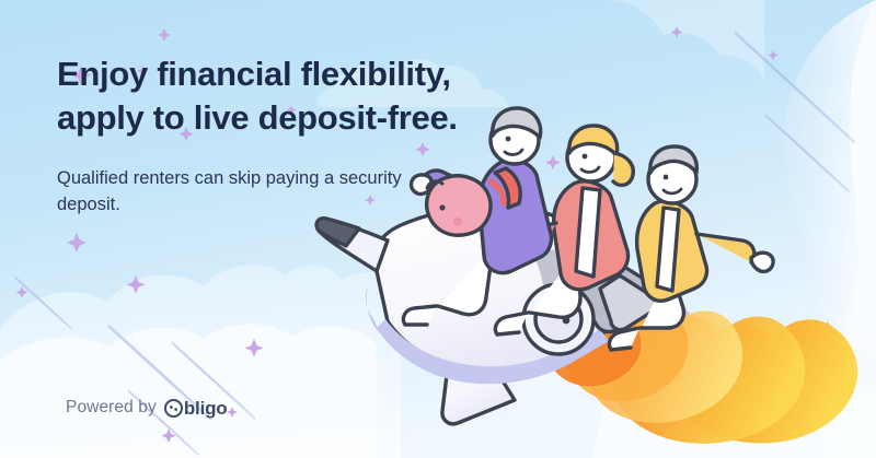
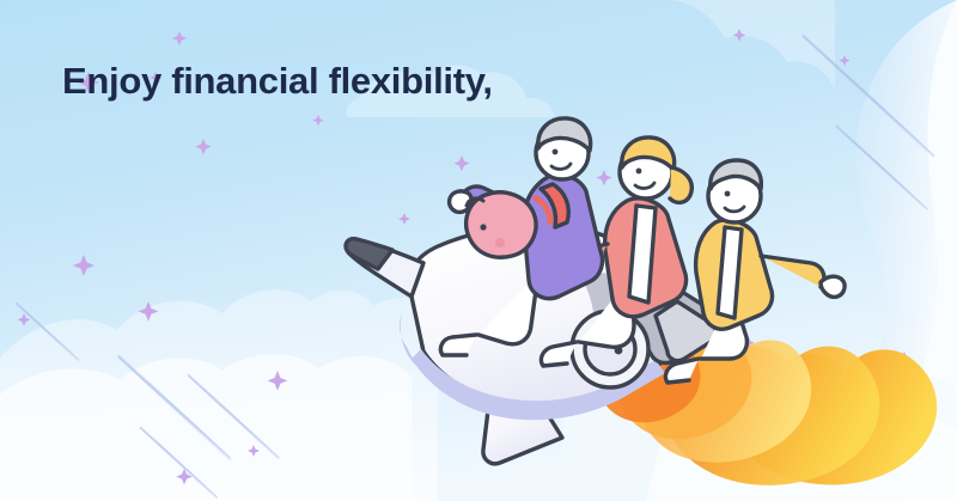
  Enjoy financial flexibility,
- apply to live deposit-free.
- Qualified renters can skip paying a security deposit.
- Powered by
- bligo
